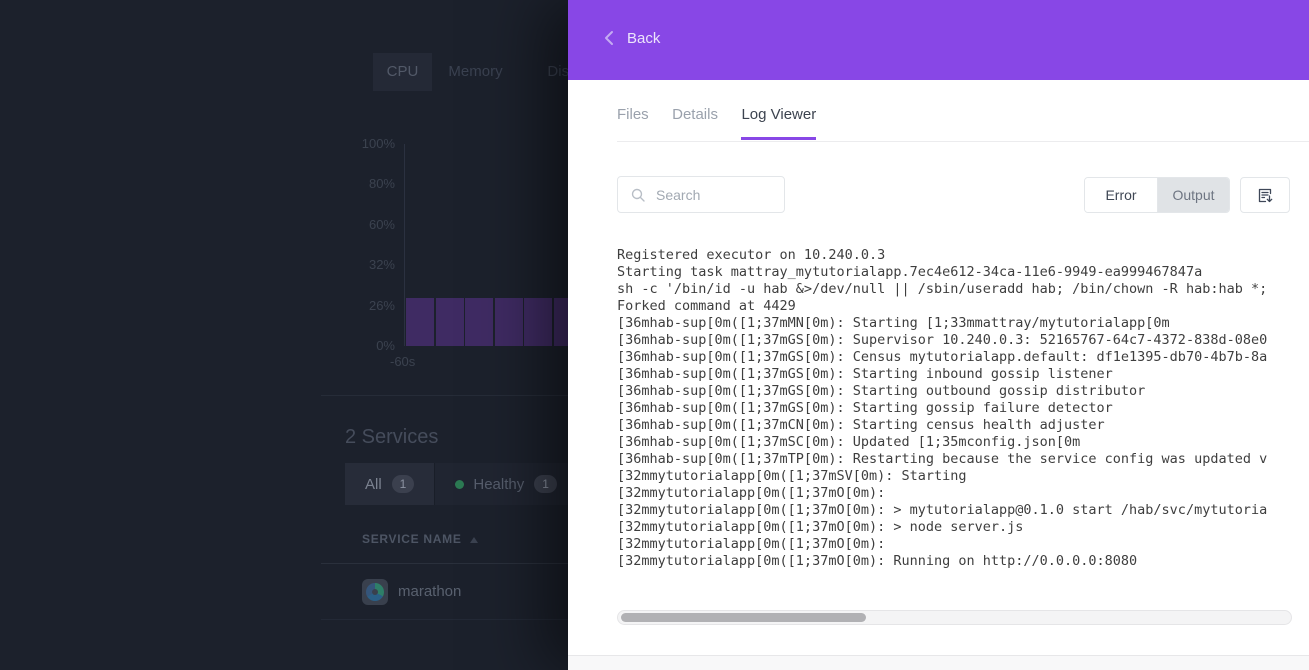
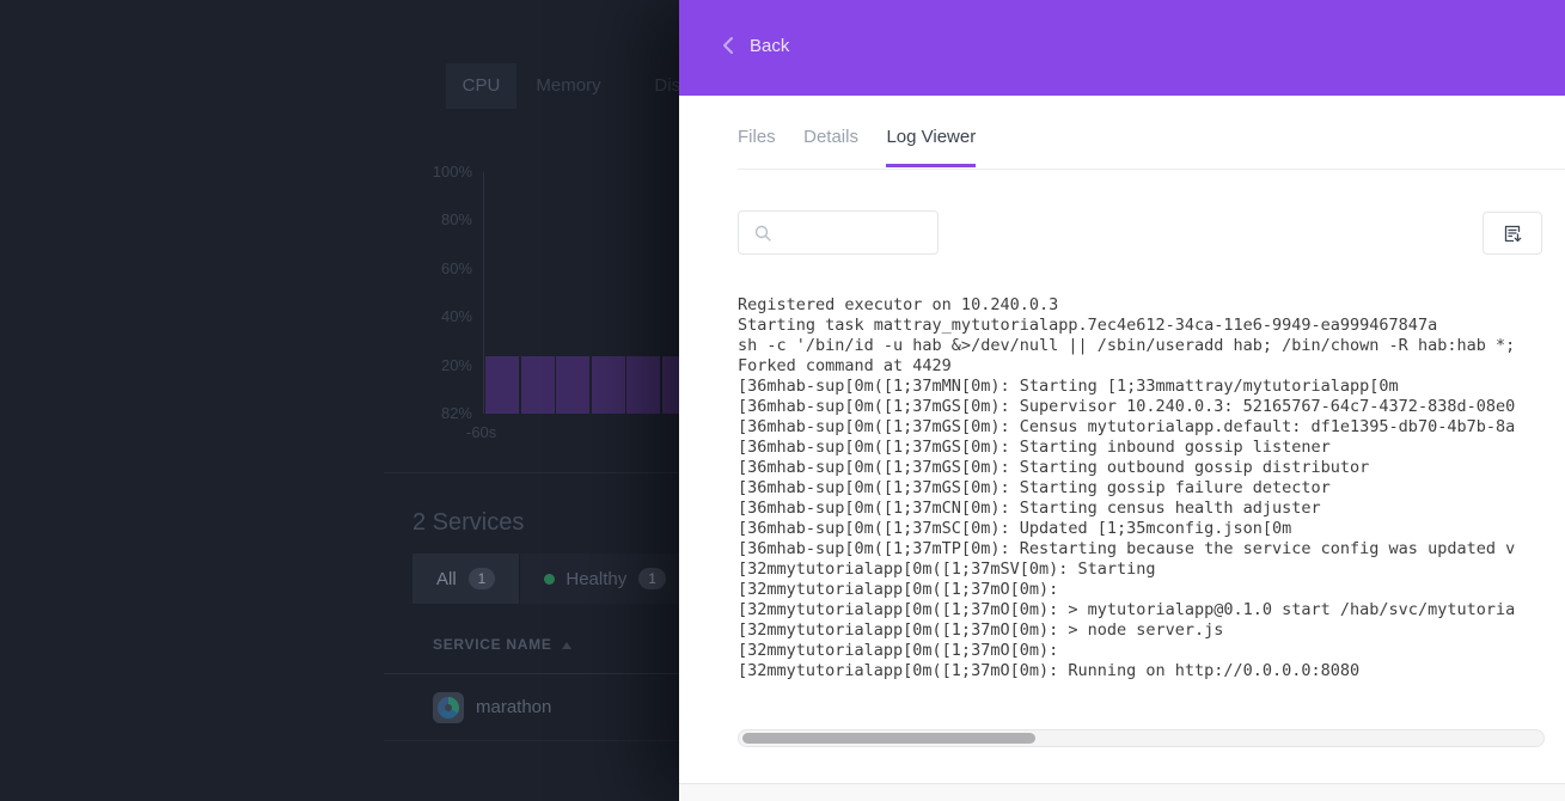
  CPU
  Memory
  Dis
  100%
  80%
  60%
- 32%
+ 40%
- 26%
+ 20%
- 0%
+ 82%
  -60s
  2 Services
  All
  1
  Healthy
  1
  SERVICE NAME
  marathon
  Back
  Files Details Log Viewer
- Search
- Error
- Output
  Registered executor on 10.240.0.3
  Starting task mattray_mytutorialapp.7ec4e612-34ca-11e6-9949-ea999467847a
  sh -c '/bin/id -u hab &>/dev/null || /sbin/useradd hab; /bin/chown -R hab:hab *;
  Forked command at 4429
  [36mhab-sup[0m([1;37mMN[0m): Starting [1;33mmattray/mytutorialapp[0m
  [36mhab-sup[0m([1;37mGS[0m): Supervisor 10.240.0.3: 52165767-64c7-4372-838d-08e0
  [36mhab-sup[0m([1;37mGS[0m): Census mytutorialapp.default: df1e1395-db70-4b7b-8a
  [36mhab-sup[0m([1;37mGS[0m): Starting inbound gossip listener
  [36mhab-sup[0m([1;37mGS[0m): Starting outbound gossip distributor
  [36mhab-sup[0m([1;37mGS[0m): Starting gossip failure detector
  [36mhab-sup[0m([1;37mCN[0m): Starting census health adjuster
  [36mhab-sup[0m([1;37mSC[0m): Updated [1;35mconfig.json[0m
  [36mhab-sup[0m([1;37mTP[0m): Restarting because the service config was updated v
  [32mmytutorialapp[0m([1;37mSV[0m): Starting
  [32mmytutorialapp[0m([1;37mO[0m):
  [32mmytutorialapp[0m([1;37mO[0m): > mytutorialapp@0.1.0 start /hab/svc/mytutoria
  [32mmytutorialapp[0m([1;37mO[0m): > node server.js
  [32mmytutorialapp[0m([1;37mO[0m):
  [32mmytutorialapp[0m([1;37mO[0m): Running on http://0.0.0.0:8080
